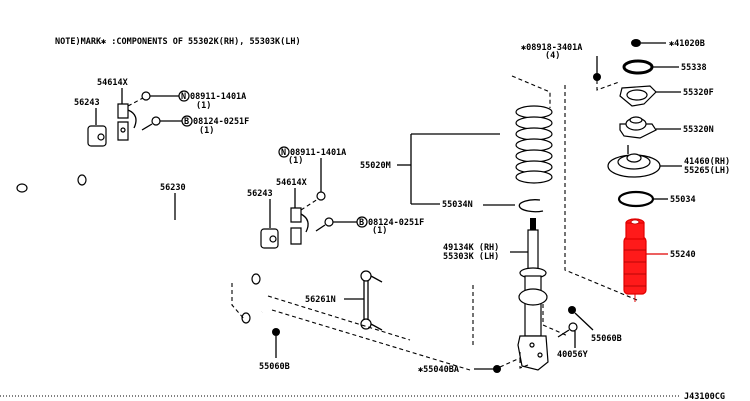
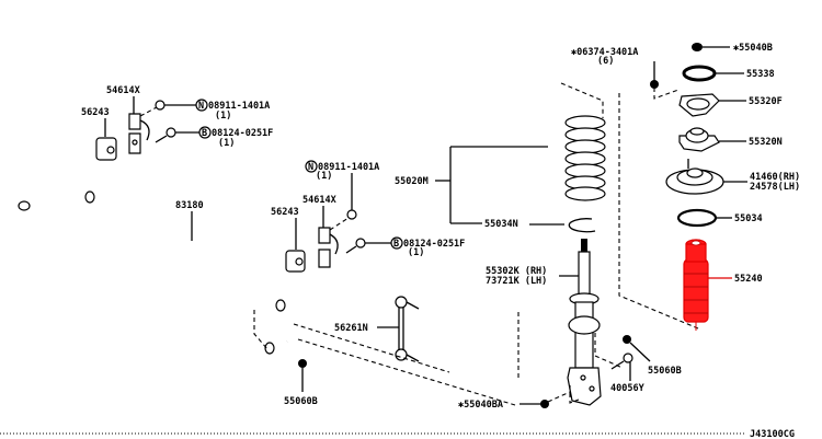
- NOTE)MARK✱ :COMPONENTS OF 55302K(RH), 55303K(LH)
  54614X
  56243
  N
  08911-1401A
  (1)
  B
  08124-0251F
  (1)
- 56230
+ 83180
  N
  08911-1401A
  (1)
  54614X
  56243
  B
  08124-0251F
  (1)
  55020M
  55034N
- 49134K (RH)
+ 55302K (RH)
- 55303K (LH)
+ 73721K (LH)
  56261N
  55060B
  ✱55040BA
  55060B
  40056Y
- ✱08918-3401A
+ ✱06374-3401A
- (4)
+ (6)
- ✱41020B
+ ✱55040B
  55338
  55320F
  55320N
  41460(RH)
- 55265(LH)
+ 24578(LH)
  55034
  55240
  J43100CG
